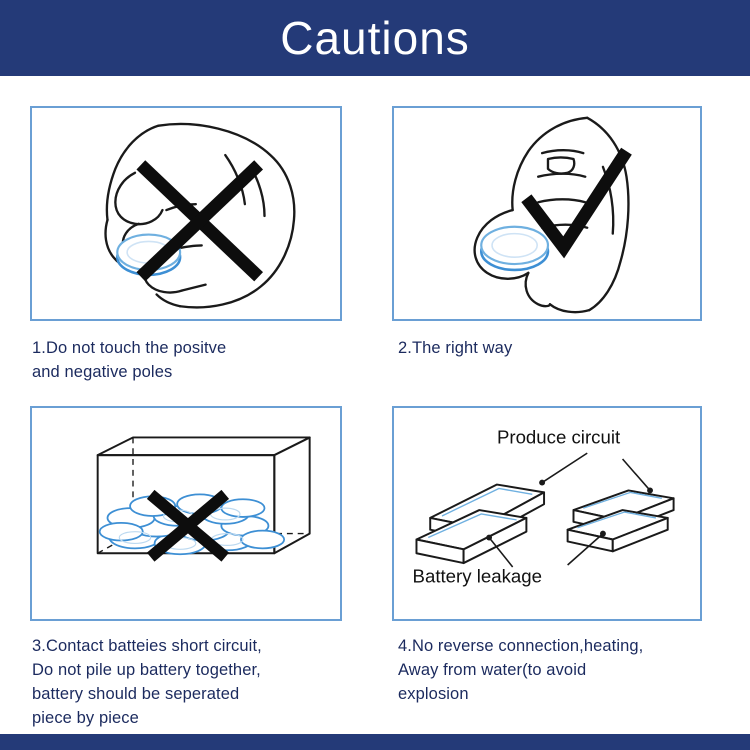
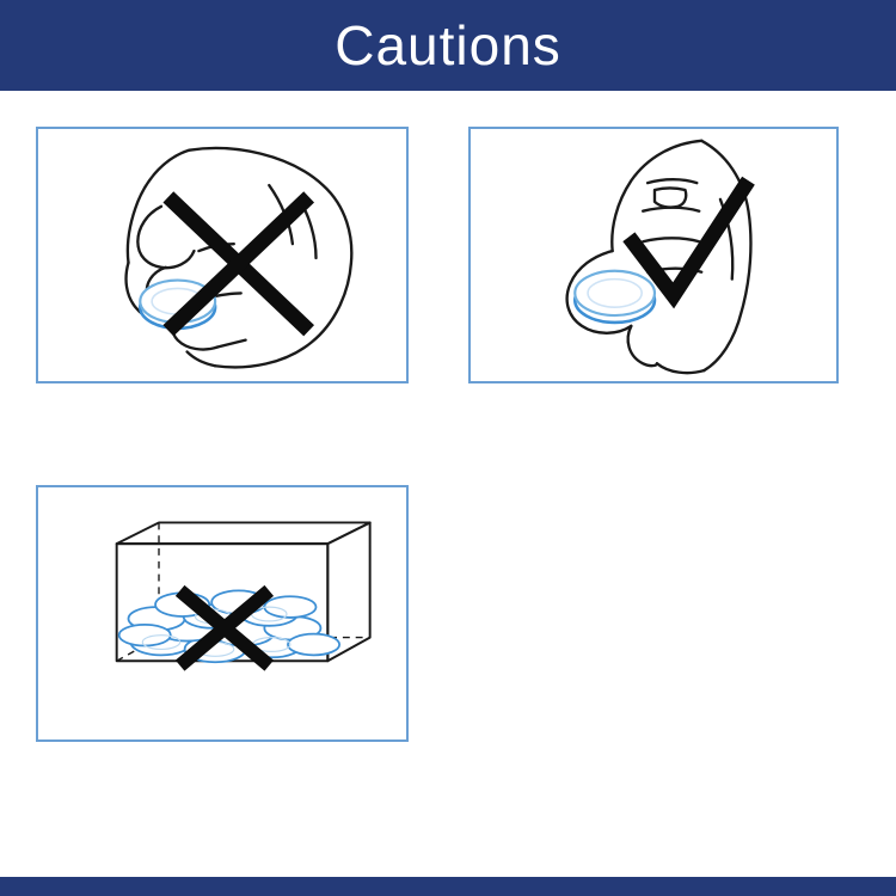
  Cautions
- 1.Do not touch the positve
- and negative poles
- 2.The right way
- 3.Contact batteies short circuit,
- Do not pile up battery together,
- battery should be seperated
- piece by piece
- Produce circuit
- Battery leakage
- 4.No reverse connection,heating,
- Away from water(to avoid
- explosion
